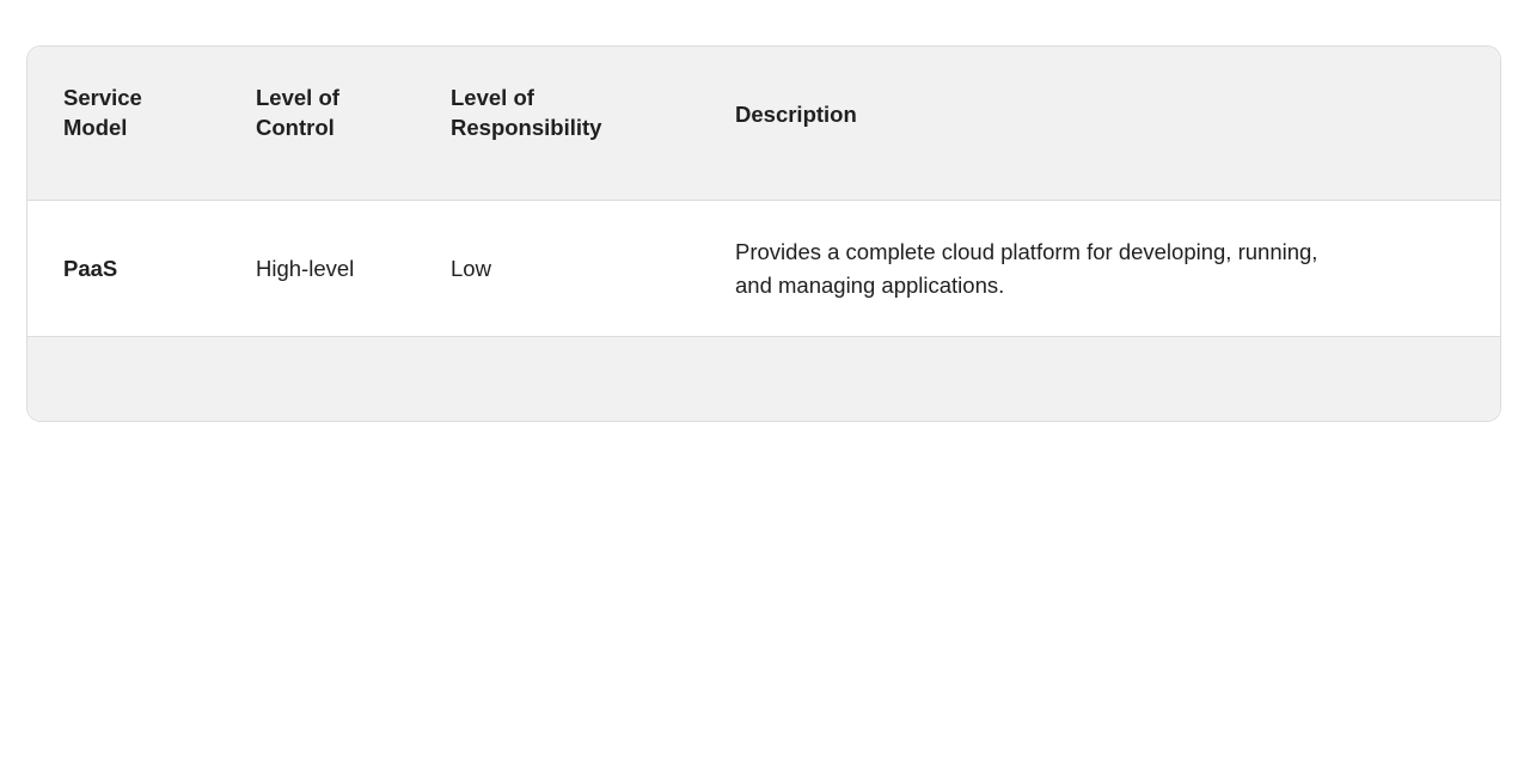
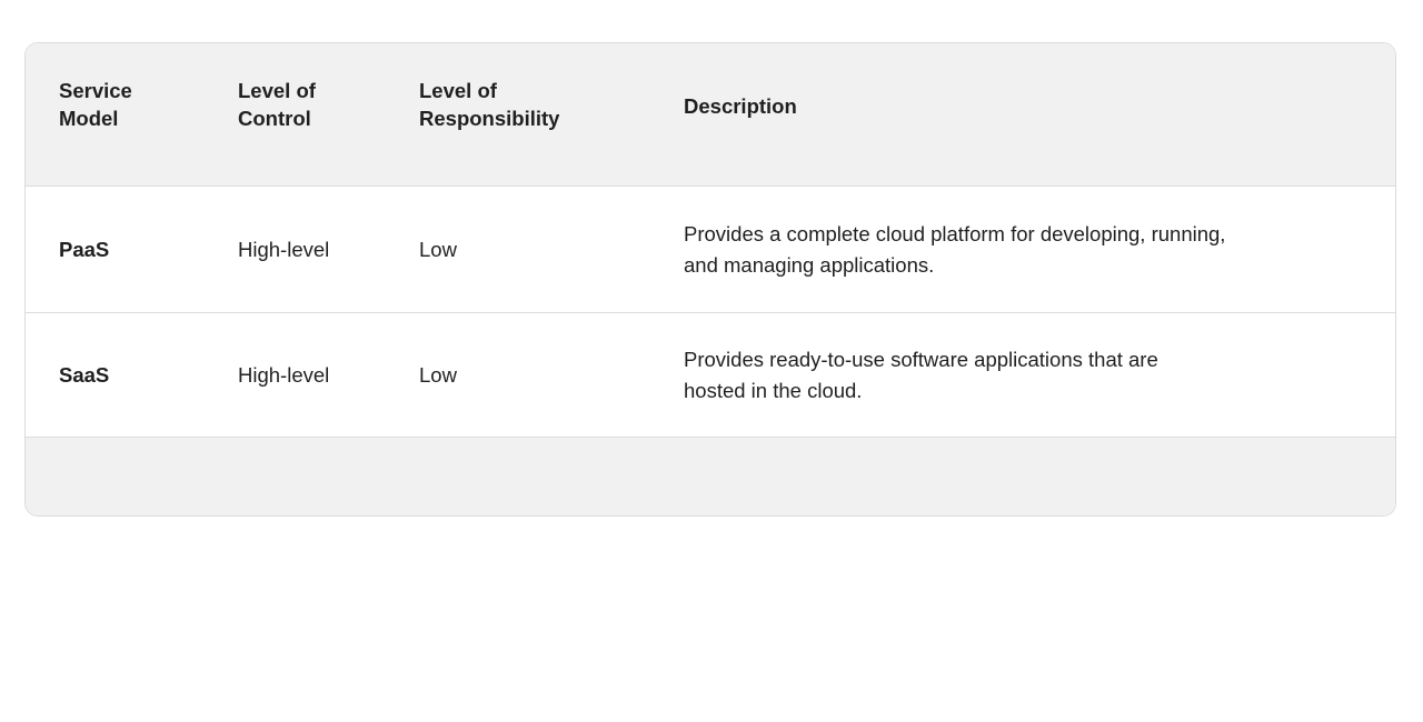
  Service Model	Level of Control	Level of Responsibility	Description
  PaaS	High-level	Low	Provides a complete cloud platform for developing, running, and managing applications.
+ SaaS	High-level	Low	Provides ready-to-use software applications that are hosted in the cloud.
